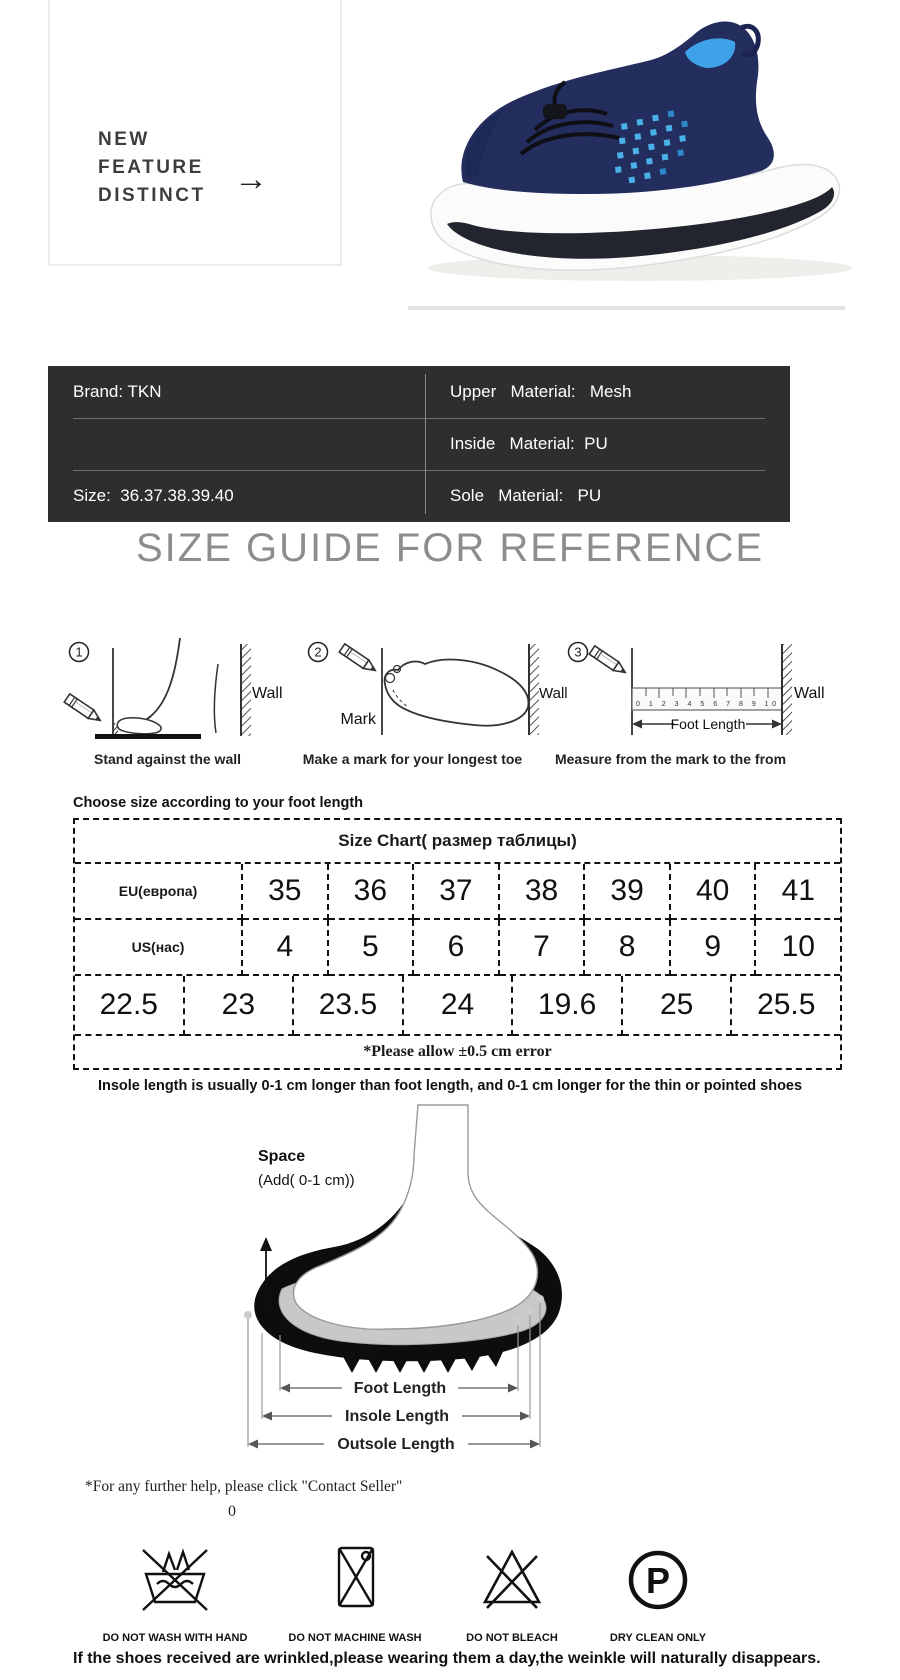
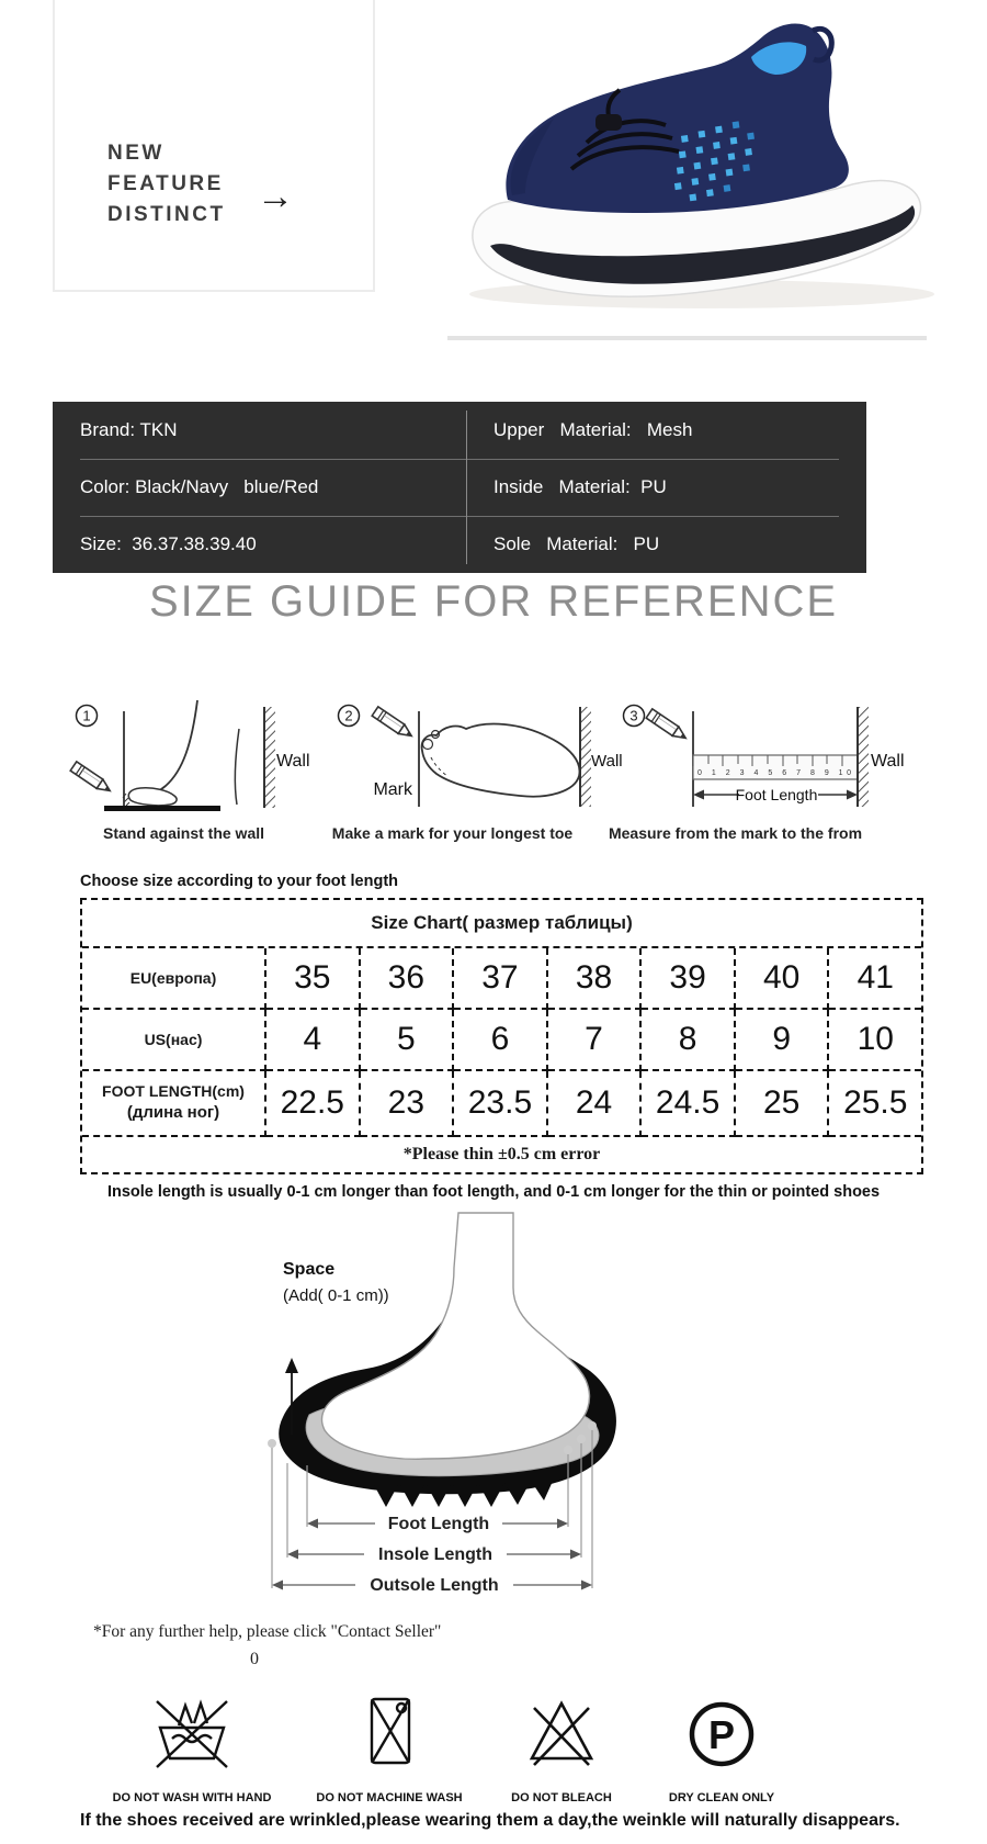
  NEW
  FEATURE
  DISTINCT
  →
  Brand: TKN
  Upper Material: Mesh
+ Color: Black/Navy blue/Red
  Inside Material: PU
  Size: 36.37.38.39.40
  Sole Material: PU
  SIZE GUIDE FOR REFERENCE
  1
  Wall
  2
  Mark
  Wall
  3
  Wall
  Foot Length
  Stand against the wall
  Make a mark for your longest toe
  Measure from the mark to the from
  Choose size according to your foot length
  Size Chart( размер таблицы)
  EU(европа)
  35
  36
  37
  38
  39
  40
  41
  US(нас)
  4
  5
  6
  7
  8
  9
  10
+ FOOT LENGTH(cm)
+ (длина ног)
  22.5
  23
  23.5
  24
- 19.6
+ 24.5
  25
  25.5
- *Please allow ±0.5 cm error
+ *Please thin ±0.5 cm error
  Insole length is usually 0-1 cm longer than foot length, and 0-1 cm longer for the thin or pointed shoes
  Space
  (Add( 0-1 cm))
  Foot Length
  Insole Length
  Outsole Length
  *For any further help, please click "Contact Seller"
  0
  P
  DO NOT WASH WITH HAND
  DO NOT MACHINE WASH
  DO NOT BLEACH
  DRY CLEAN ONLY
  If the shoes received are wrinkled,please wearing them a day,the weinkle will naturally disappears.
